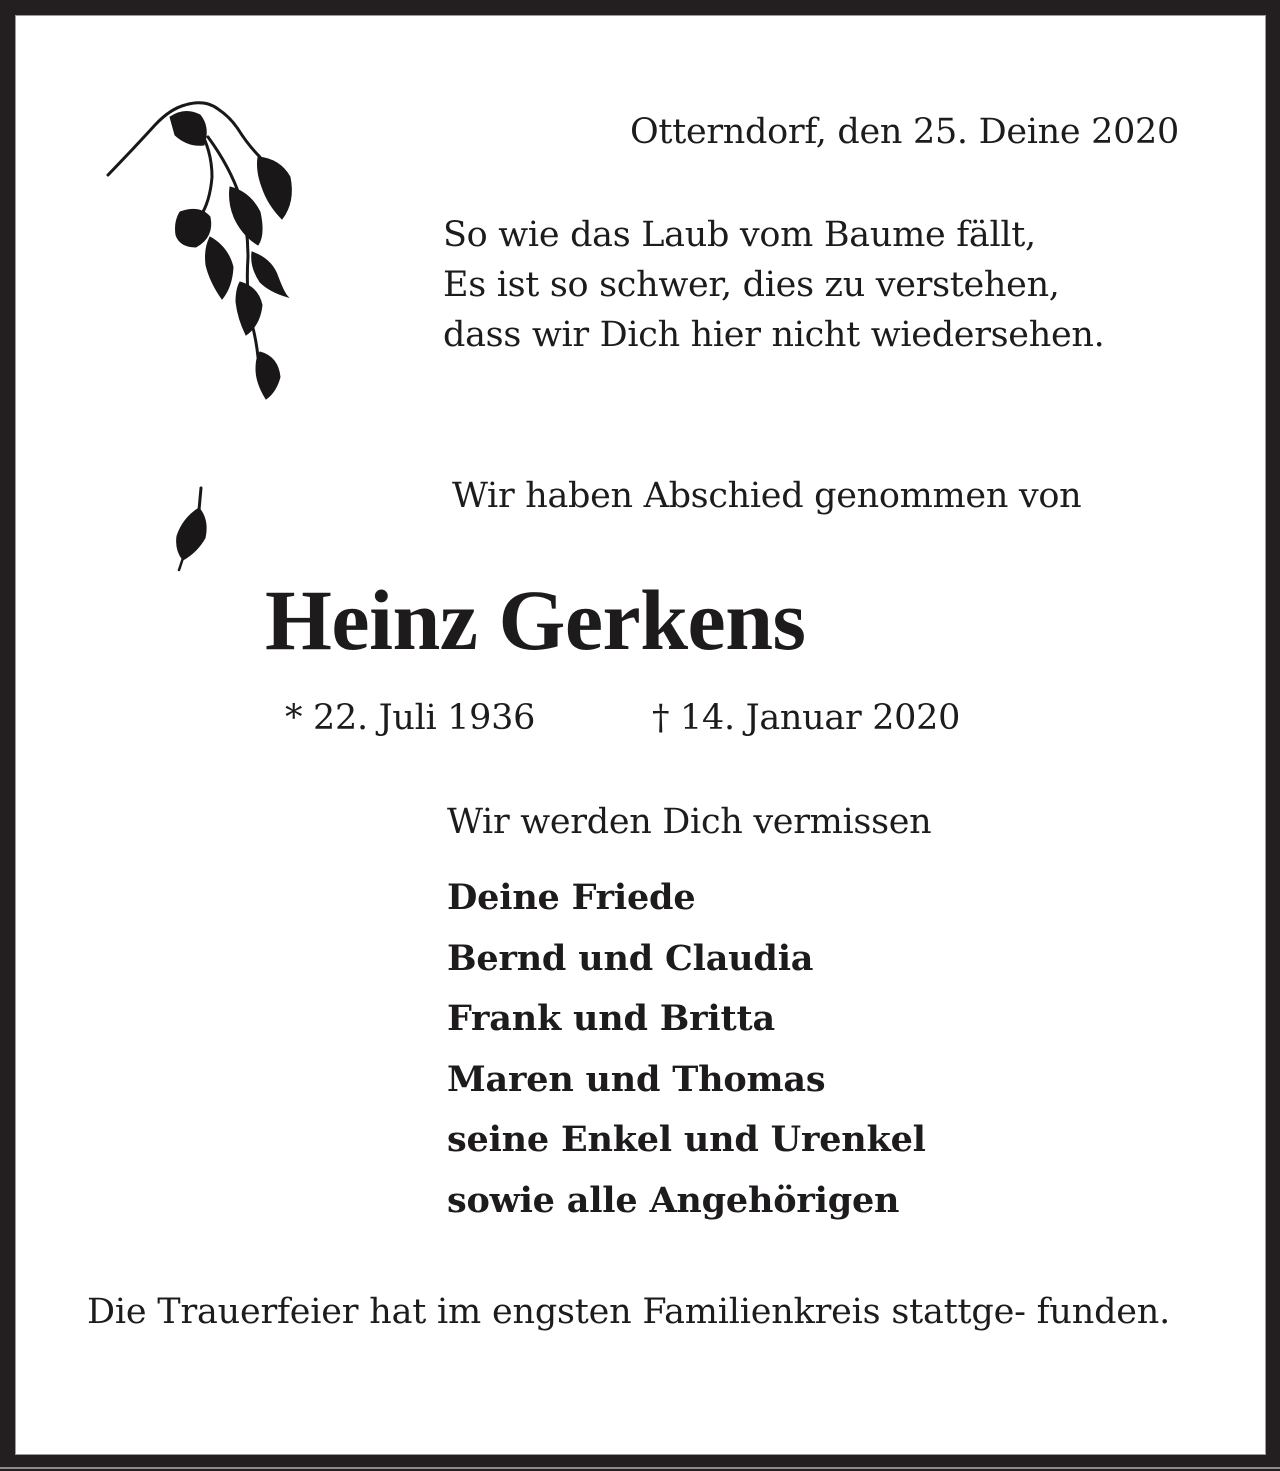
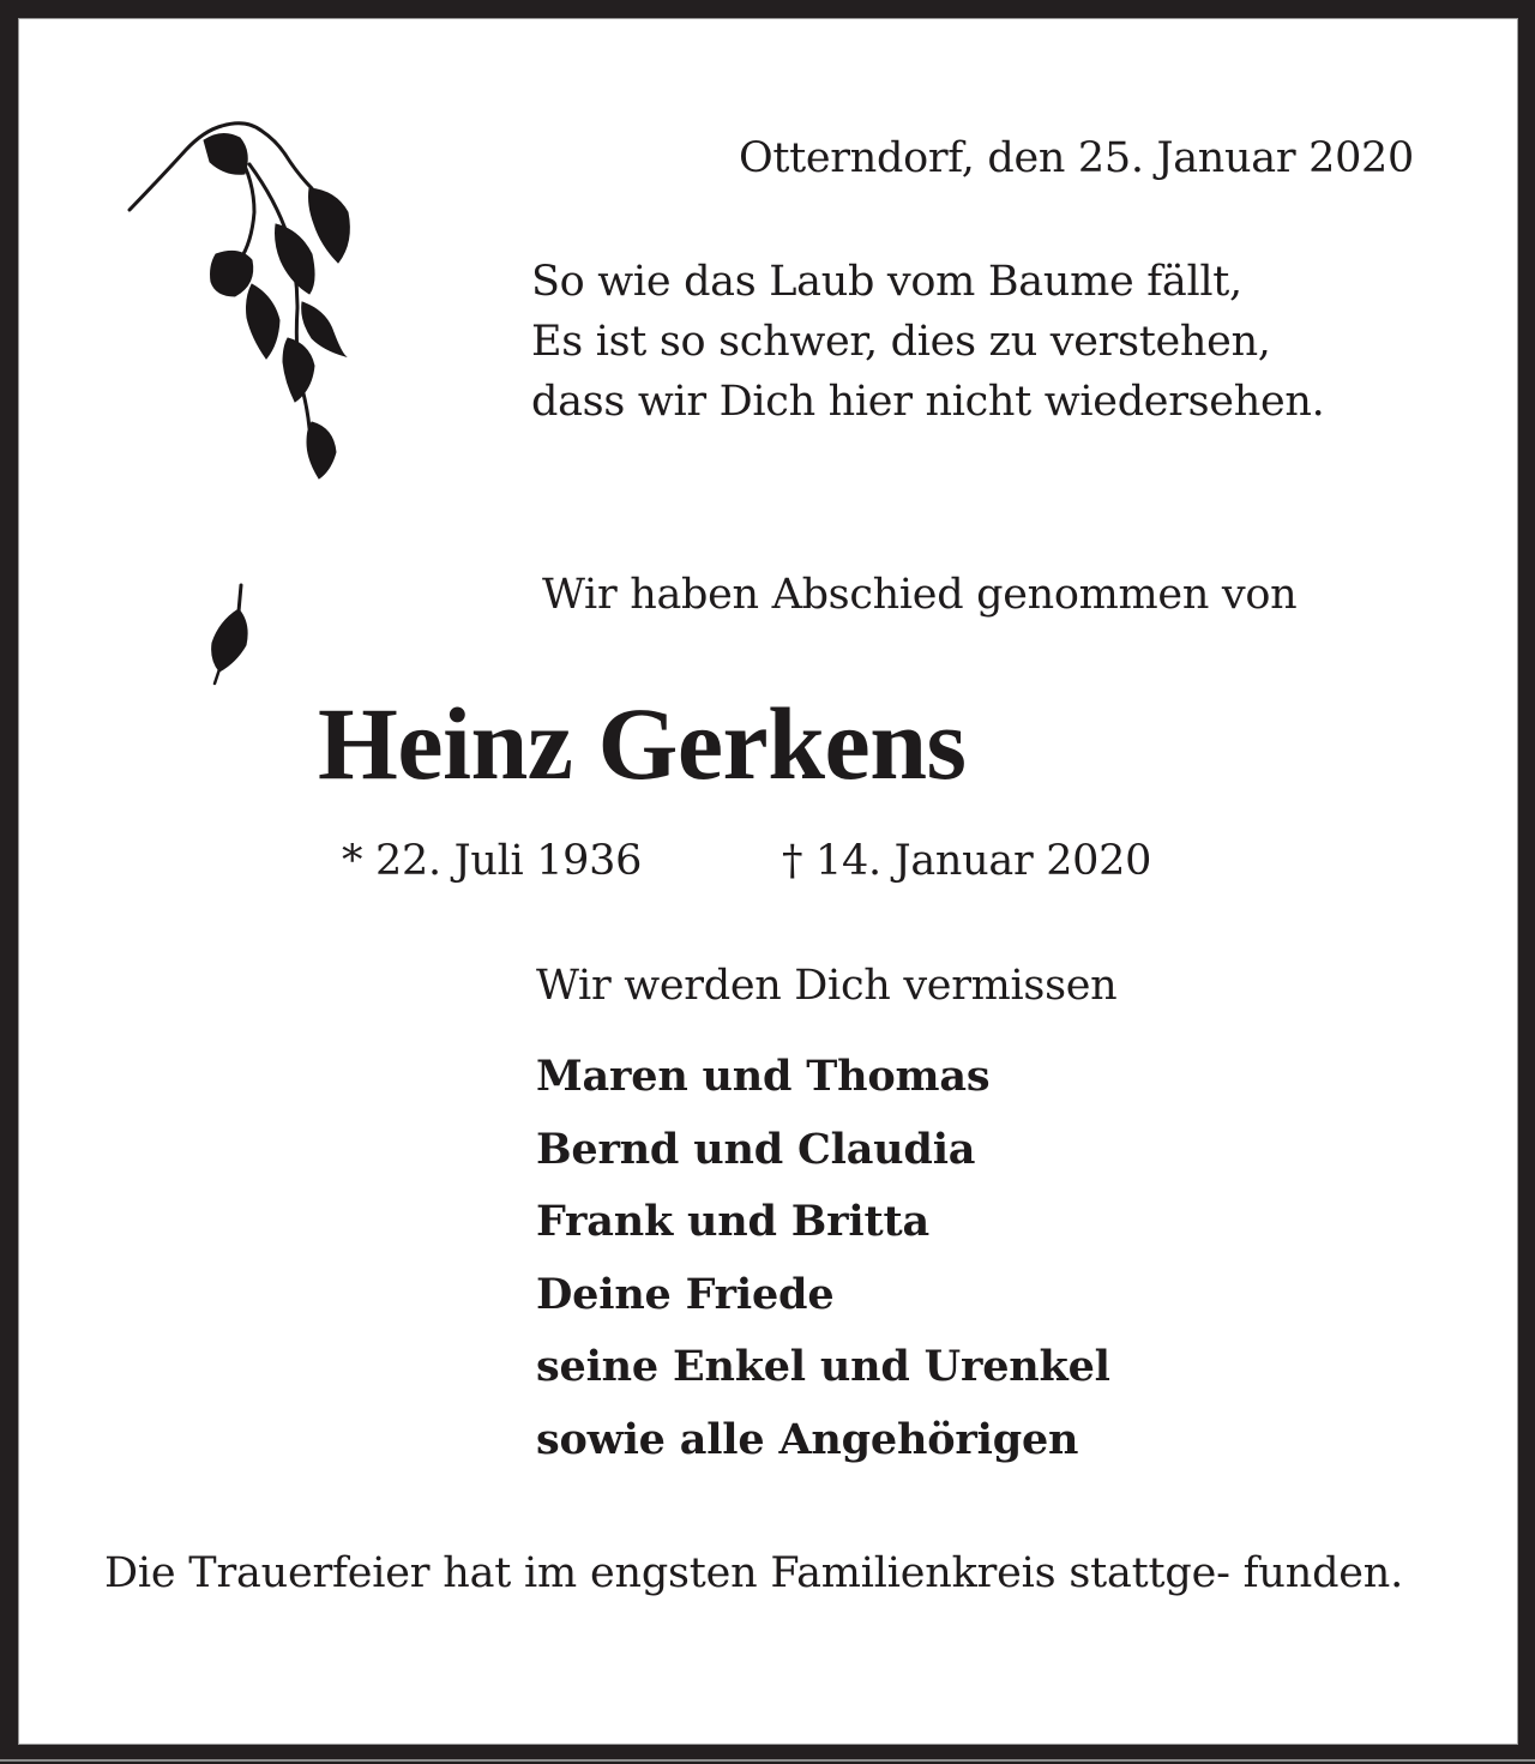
- Otterndorf, den 25. Deine 2020
+ Otterndorf, den 25. Januar 2020
  So wie das Laub vom Baume fällt,
  Es ist so schwer, dies zu verstehen,
  dass wir Dich hier nicht wiedersehen.
  Wir haben Abschied genommen von
  Heinz Gerkens
  * 22. Juli 1936
  † 14. Januar 2020
  Wir werden Dich vermissen
- Deine Friede
+ Maren und Thomas
  Bernd und Claudia
  Frank und Britta
- Maren und Thomas
+ Deine Friede
  seine Enkel und Urenkel
  sowie alle Angehörigen
  Die Trauerfeier hat im engsten Familienkreis stattge- funden.
